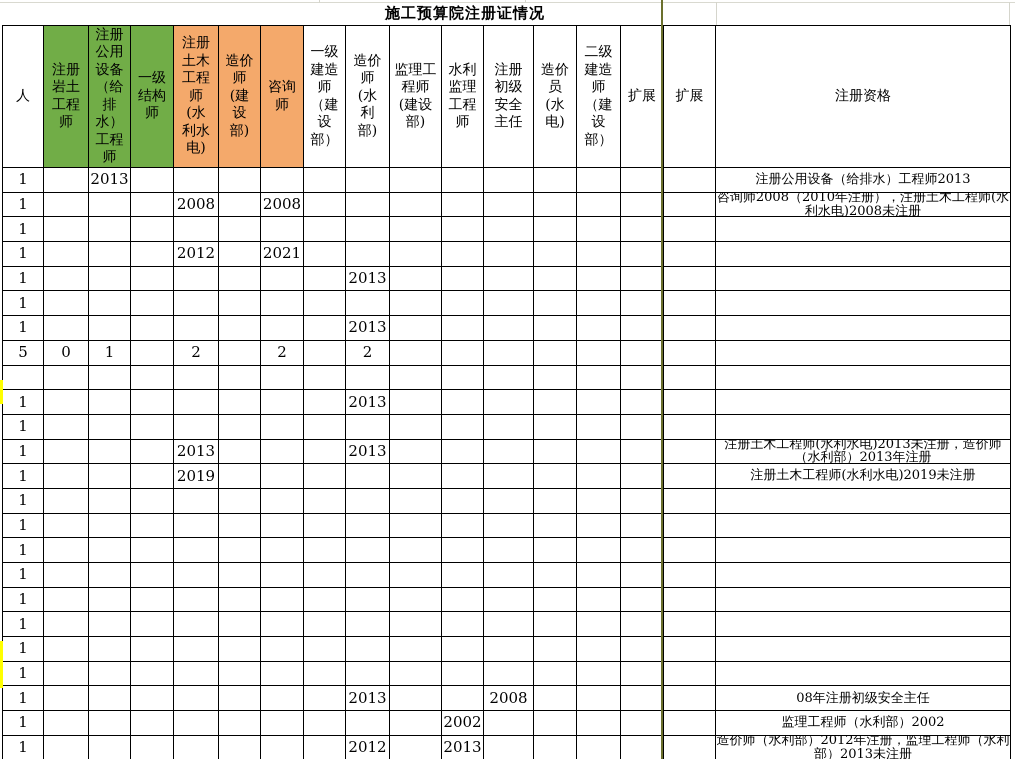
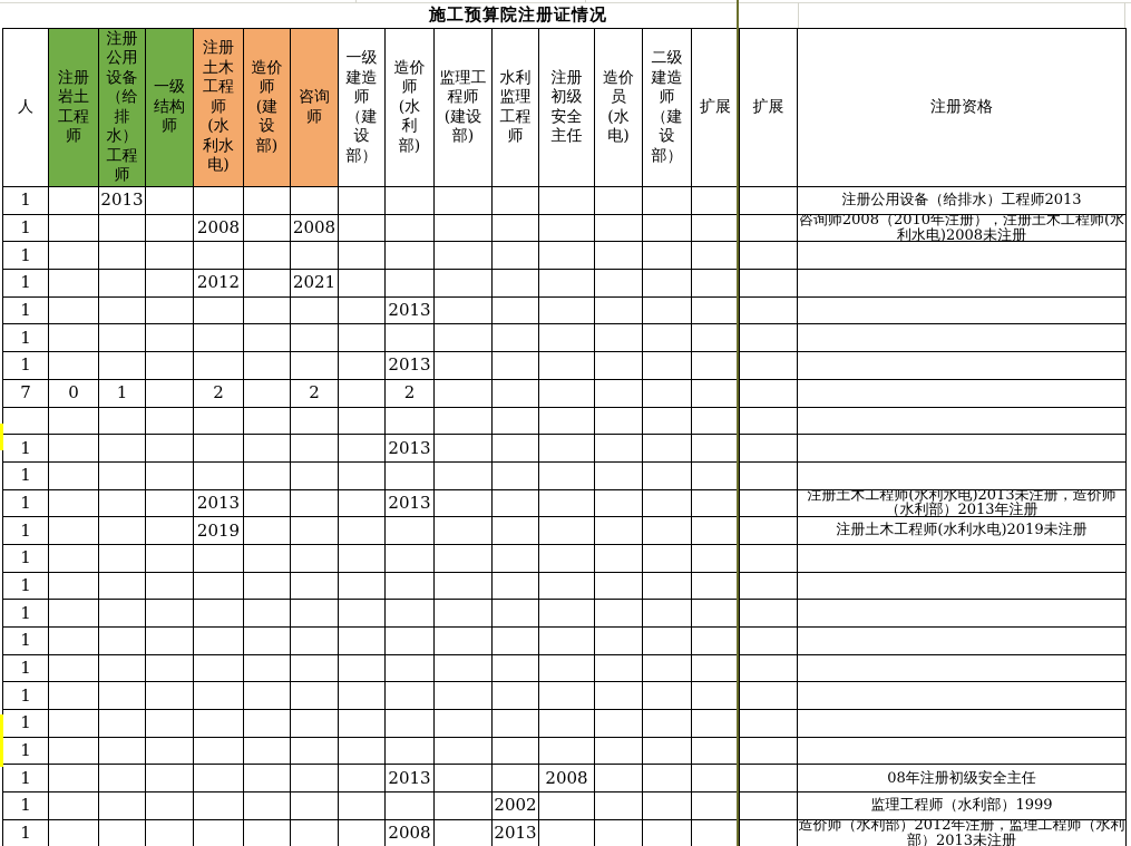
  施工预算院注册证情况
  人	注册 岩土 工程 师	注册 公用 设备 （给 排 水） 工程 师	一级 结构 师	注册 土木 工程 师 (水 利水 电)	造价 师 (建 设 部)	咨询 师	一级 建造 师 （建 设 部）	造价 师 (水 利 部)	监理工 程师 (建设 部)	水利 监理 工程 师	注册 初级 安全 主任	造价 员 (水 电)	二级 建造 师 （建 设 部）	扩展	扩展	注册资格
  1		2013														注册公用设备（给排水）工程师2013
  1				2008		2008										咨询师2008（2010年注册），注册土木工程师(水利水电)2008未注册
  1
  1				2012		2021
  1								2013
  1
  1								2013
- 5	0	1		2		2		2
+ 7	0	1		2		2		2
  1								2013
  1
  1				2013				2013								注册土木工程师(水利水电)2013未注册，造价师（水利部）2013年注册
  1				2019												注册土木工程师(水利水电)2019未注册
  1
  1
  1
  1
  1
  1
  1
  1
  1								2013			2008					08年注册初级安全主任
- 1										2002						监理工程师（水利部）2002
+ 1										2002						监理工程师（水利部）1999
- 1								2012		2013						造价师（水利部）2012年注册，监理工程师（水利部）2013未注册
+ 1								2008		2013						造价师（水利部）2012年注册，监理工程师（水利部）2013未注册
